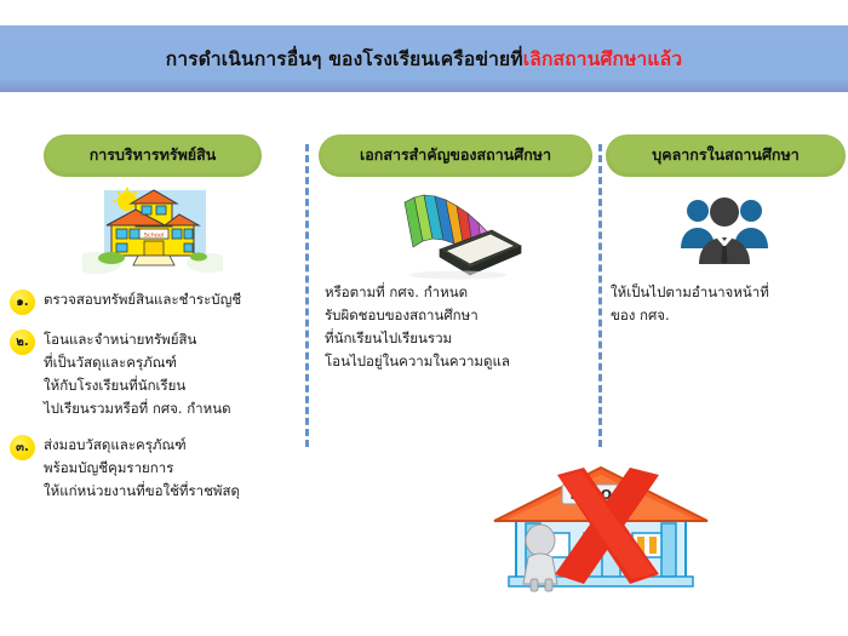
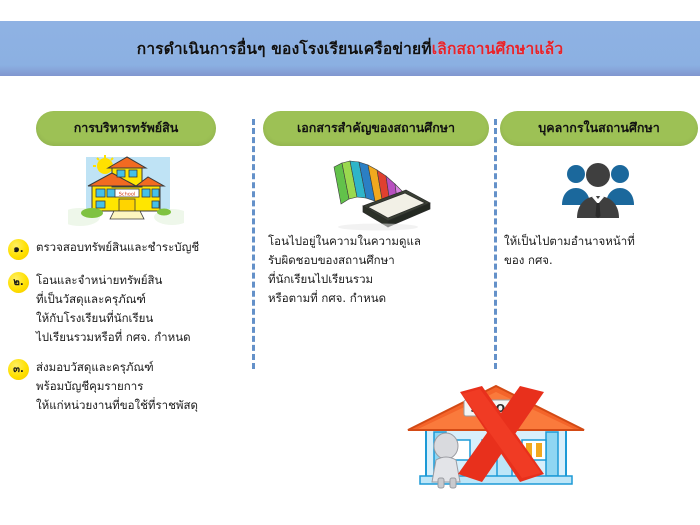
  การดำเนินการอื่นๆ ของโรงเรียนเครือข่ายที่เลิกสถานศึกษาแล้ว
  การบริหารทรัพย์สิน
  ๑.
  ตรวจสอบทรัพย์สินและชำระบัญชี
  ๒.
  โอนและจำหน่ายทรัพย์สิน
  ที่เป็นวัสดุและครุภัณฑ์
  ให้กับโรงเรียนที่นักเรียน
  ไปเรียนรวมหรือที่ กศจ. กำหนด
  ๓.
  ส่งมอบวัสดุและครุภัณฑ์
  พร้อมบัญชีคุมรายการ
  ให้แก่หน่วยงานที่ขอใช้ที่ราชพัสดุ
  เอกสารสำคัญของสถานศึกษา
- หรือตามที่ กศจ. กำหนด
+ โอนไปอยู่ในความในความดูแล
  รับผิดชอบของสถานศึกษา
  ที่นักเรียนไปเรียนรวม
- โอนไปอยู่ในความในความดูแล
+ หรือตามที่ กศจ. กำหนด
  บุคลากรในสถานศึกษา
  ให้เป็นไปตามอำนาจหน้าที่
  ของ กศจ.
